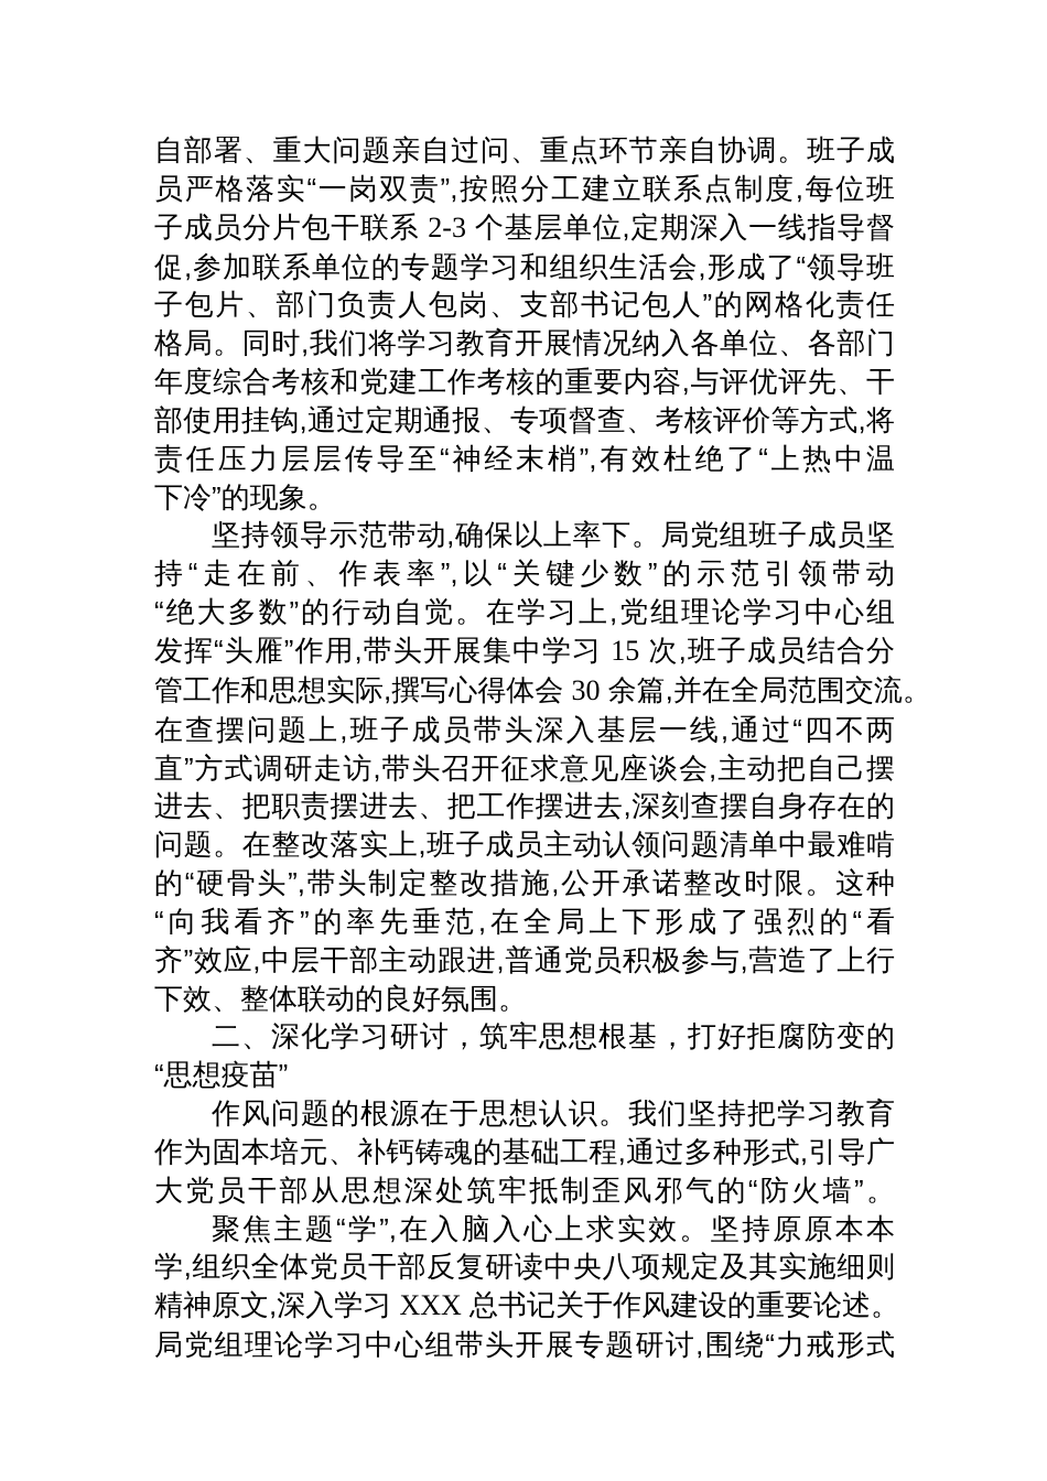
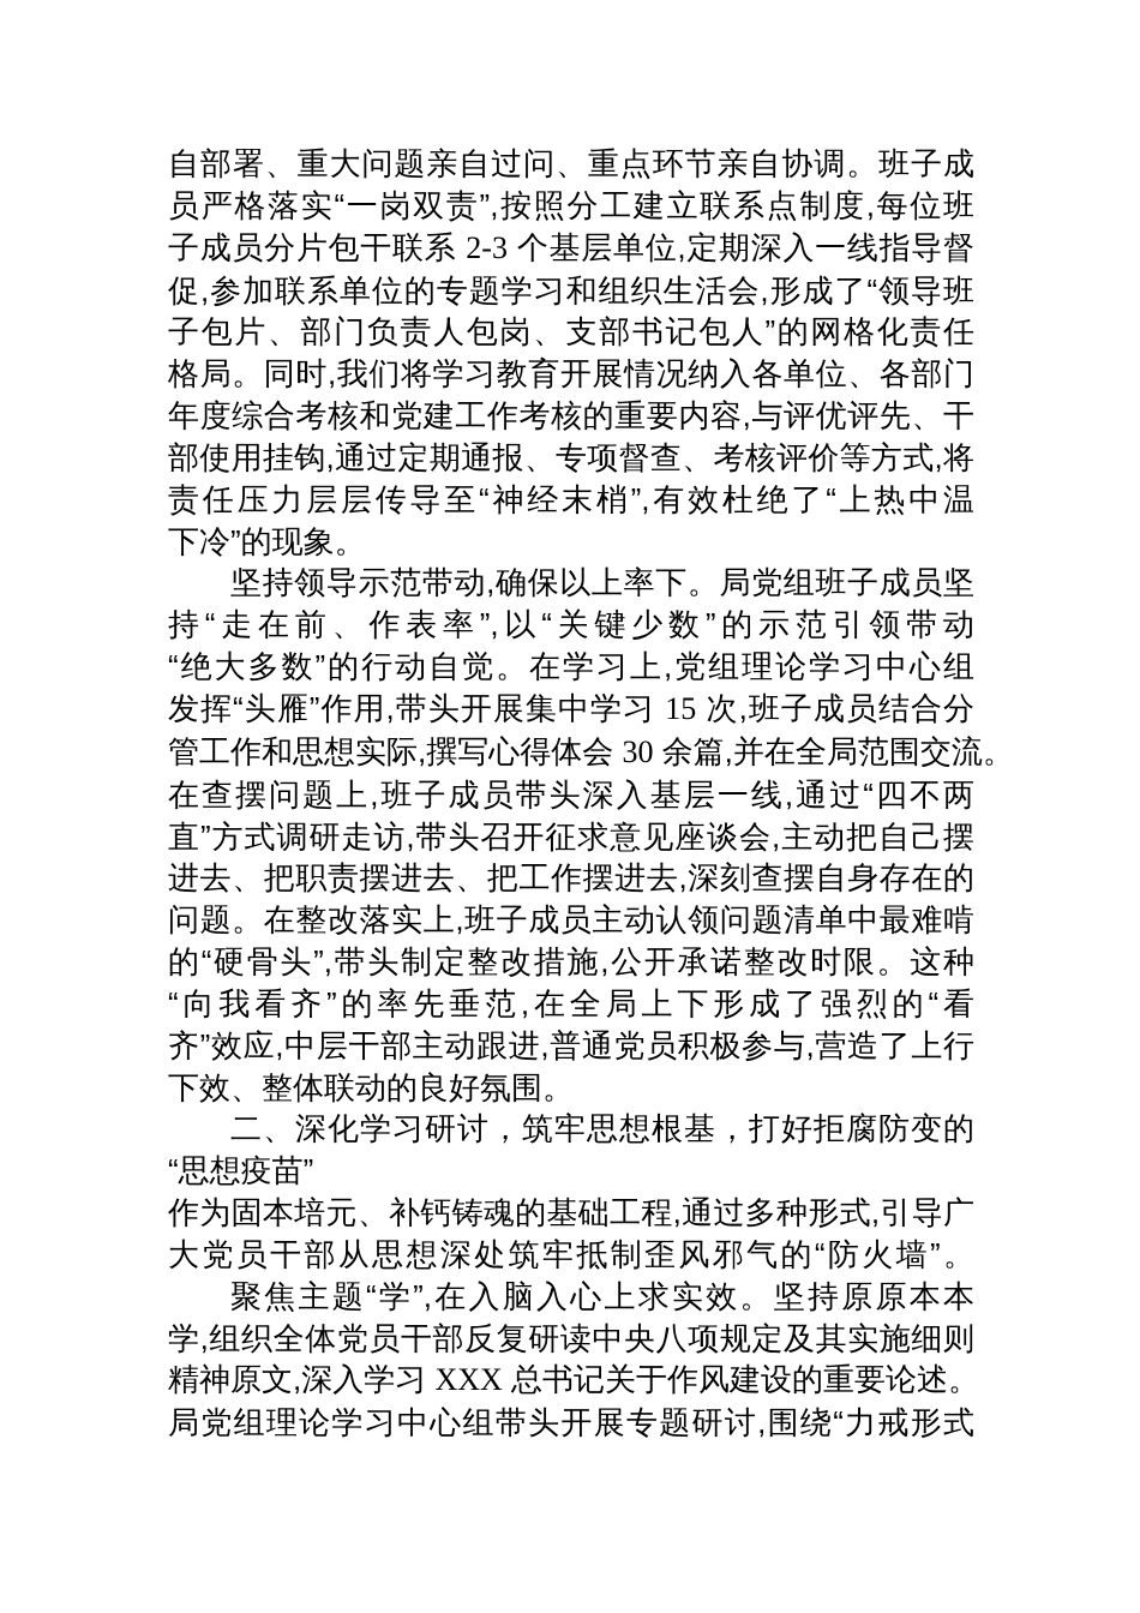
  自部署、重大问题亲自过问、重点环节亲自协调。班子成
  员严格落实“一岗双责”,按照分工建立联系点制度,每位班
  子成员分片包干联系 2-3 个基层单位,定期深入一线指导督
  促,参加联系单位的专题学习和组织生活会,形成了“领导班
  子包片、部门负责人包岗、支部书记包人”的网格化责任
  格局。同时,我们将学习教育开展情况纳入各单位、各部门
  年度综合考核和党建工作考核的重要内容,与评优评先、干
  部使用挂钩,通过定期通报、专项督查、考核评价等方式,将
  责任压力层层传导至“神经末梢”,有效杜绝了“上热中温
  下冷”的现象。
  坚持领导示范带动,确保以上率下。局党组班子成员坚
  持“走在前、作表率”,以“关键少数”的示范引领带动
  “绝大多数”的行动自觉。在学习上,党组理论学习中心组
  发挥“头雁”作用,带头开展集中学习 15 次,班子成员结合分
  管工作和思想实际,撰写心得体会 30 余篇,并在全局范围交流。
  在查摆问题上,班子成员带头深入基层一线,通过“四不两
  直”方式调研走访,带头召开征求意见座谈会,主动把自己摆
  进去、把职责摆进去、把工作摆进去,深刻查摆自身存在的
  问题。在整改落实上,班子成员主动认领问题清单中最难啃
  的“硬骨头”,带头制定整改措施,公开承诺整改时限。这种
  “向我看齐”的率先垂范,在全局上下形成了强烈的“看
  齐”效应,中层干部主动跟进,普通党员积极参与,营造了上行
  下效、整体联动的良好氛围。
  二、深化学习研讨，筑牢思想根基，打好拒腐防变的
  “思想疫苗”
- 作风问题的根源在于思想认识。我们坚持把学习教育
  作为固本培元、补钙铸魂的基础工程,通过多种形式,引导广
  大党员干部从思想深处筑牢抵制歪风邪气的“防火墙”。
  聚焦主题“学”,在入脑入心上求实效。坚持原原本本
  学,组织全体党员干部反复研读中央八项规定及其实施细则
  精神原文,深入学习 XXX 总书记关于作风建设的重要论述。
  局党组理论学习中心组带头开展专题研讨,围绕“力戒形式
